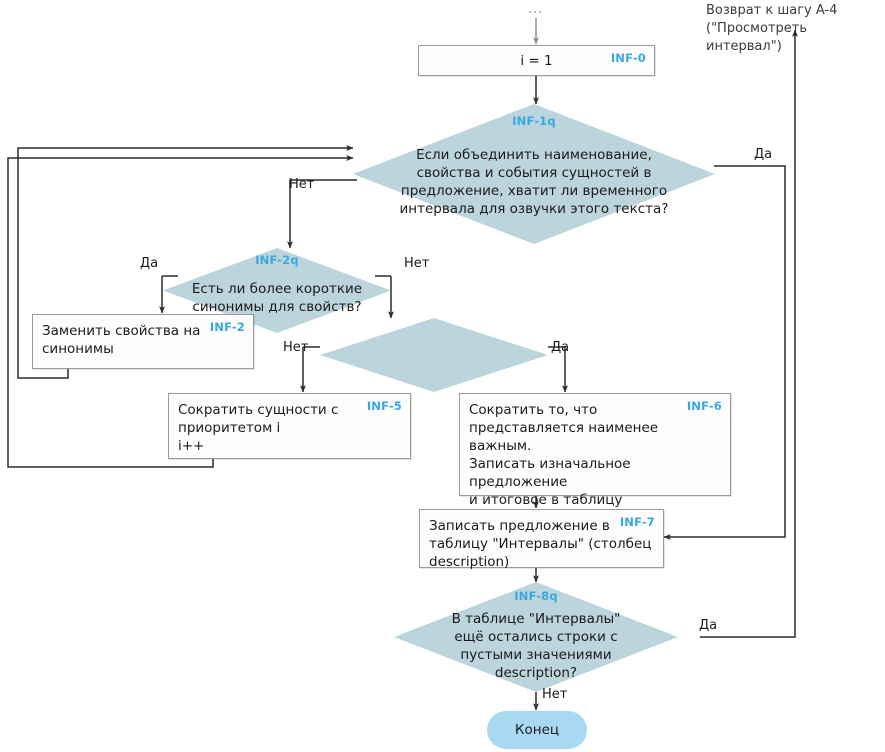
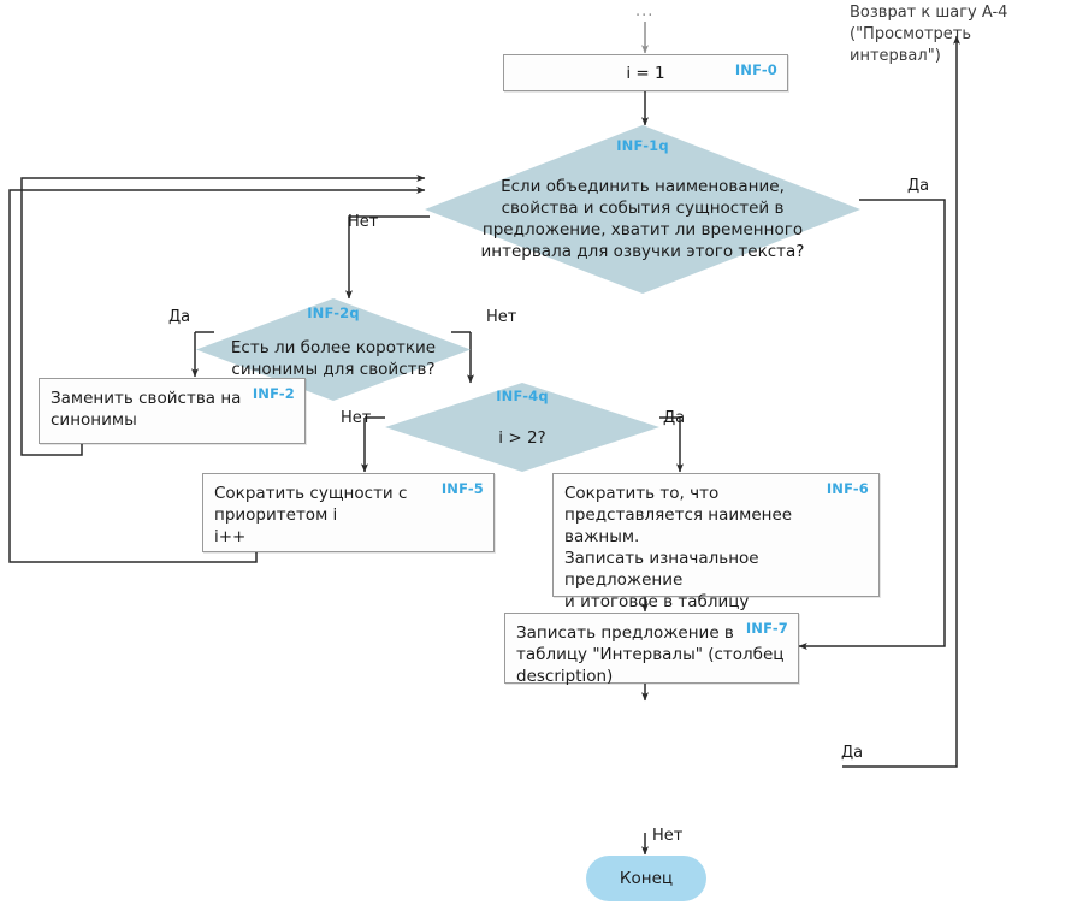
  Возврат к шагу A-4
  ("Просмотреть интервал")
  ...
  i = 1
  INF-0
  INF-1q
  Если объединить наименование,
  свойства и события сущностей в
  предложение, хватит ли временного
  интервала для озвучки этого текста?
  INF-2q
  Есть ли более короткие
  синонимы для свойств?
  Заменить свойства на
  синонимы
  INF-2
+ INF-4q
+ i > 2?
  Сократить сущности с
  приоритетом i
  i++
  INF-5
  Сократить то, что
  представляется наименее важным.
  Записать изначальное предложение
  INF-6
  Записать предложение в
  таблицу "Интервалы" (столбец
  description)
  INF-7
- INF-8q
- В таблице "Интервалы"
- ещё остались строки с
- пустыми значениями
- description?
  Конец
  Да
  Нет
  Да
  Нет
  Нет
  Да
  Да
  Нет
